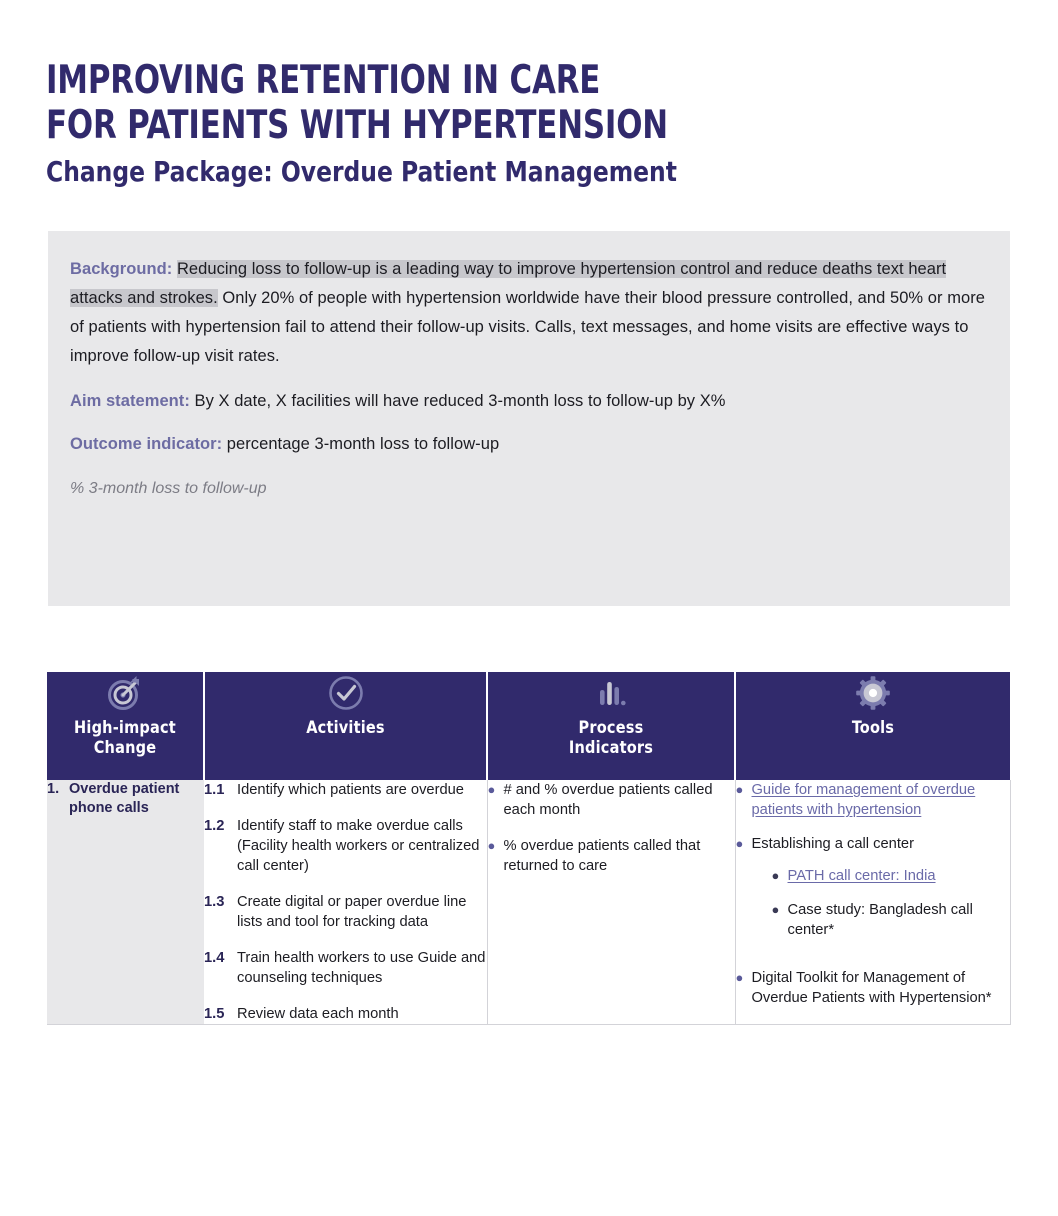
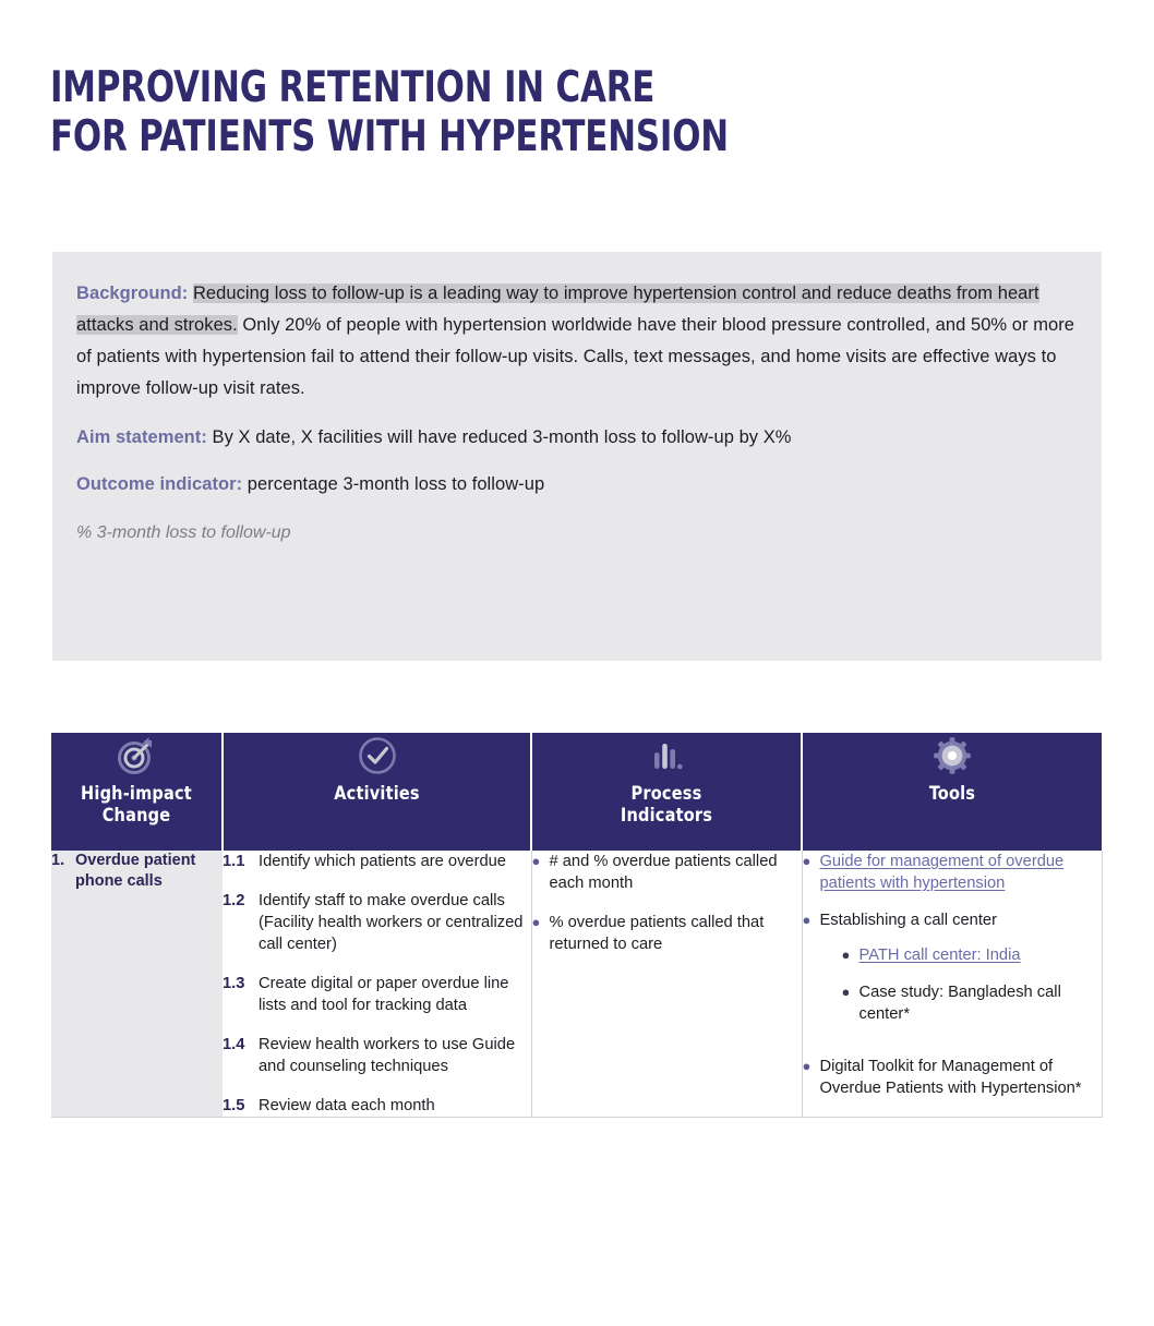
  IMPROVING RETENTION IN CARE
  FOR PATIENTS WITH HYPERTENSION
- Change Package: Overdue Patient Management
- Background: Reducing loss to follow-up is a leading way to improve hypertension control and reduce deaths text heart attacks and strokes. Only 20% of people with hypertension worldwide have their blood pressure controlled, and 50% or more of patients with hypertension fail to attend their follow-up visits. Calls, text messages, and home visits are effective ways to improve follow-up visit rates.
+ Background: Reducing loss to follow-up is a leading way to improve hypertension control and reduce deaths from heart attacks and strokes. Only 20% of people with hypertension worldwide have their blood pressure controlled, and 50% or more of patients with hypertension fail to attend their follow-up visits. Calls, text messages, and home visits are effective ways to improve follow-up visit rates.
  Aim statement: By X date, X facilities will have reduced 3-month loss to follow-up by X%
  Outcome indicator: percentage 3-month loss to follow-up
  % 3-month loss to follow-up
  High-impact Change	Activities	Process Indicators	Tools
- 1. Overdue patient phone calls	1.1 Identify which patients are overdue 1.2 Identify staff to make overdue calls (Facility health workers or centralized call center) 1.3 Create digital or paper overdue line lists and tool for tracking data 1.4 Train health workers to use Guide and counseling techniques 1.5 Review data each month	● # and % overdue patients called each month ● % overdue patients called that returned to care	● Guide for management of overdue patients with hypertension ● Establishing a call center ● PATH call center: India ● Case study: Bangladesh call center* ● Digital Toolkit for Management of Overdue Patients with Hypertension*
+ 1. Overdue patient phone calls	1.1 Identify which patients are overdue 1.2 Identify staff to make overdue calls (Facility health workers or centralized call center) 1.3 Create digital or paper overdue line lists and tool for tracking data 1.4 Review health workers to use Guide and counseling techniques 1.5 Review data each month	● # and % overdue patients called each month ● % overdue patients called that returned to care	● Guide for management of overdue patients with hypertension ● Establishing a call center ● PATH call center: India ● Case study: Bangladesh call center* ● Digital Toolkit for Management of Overdue Patients with Hypertension*
